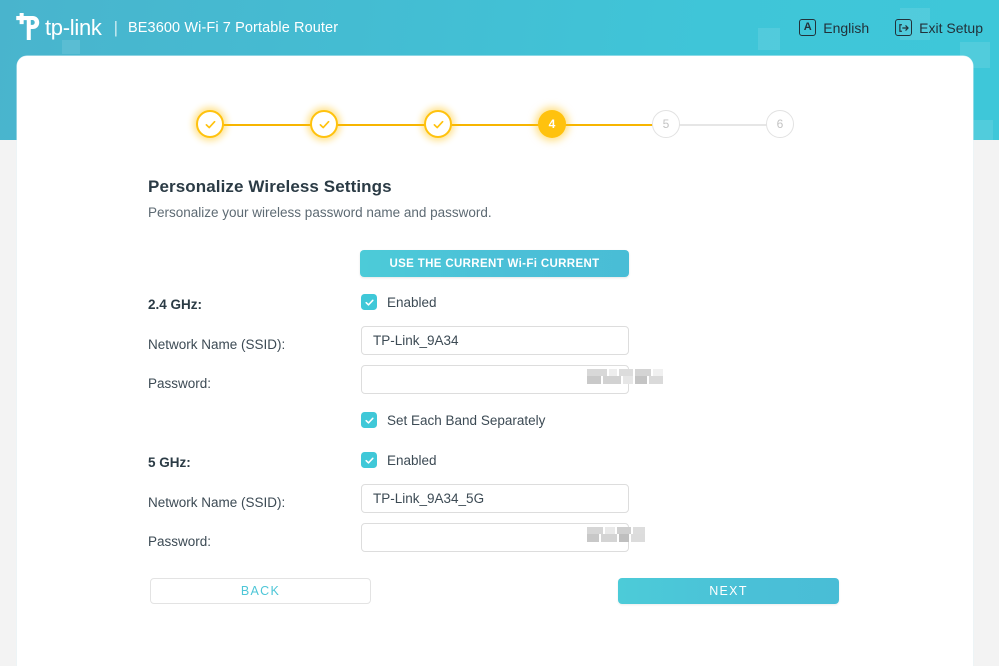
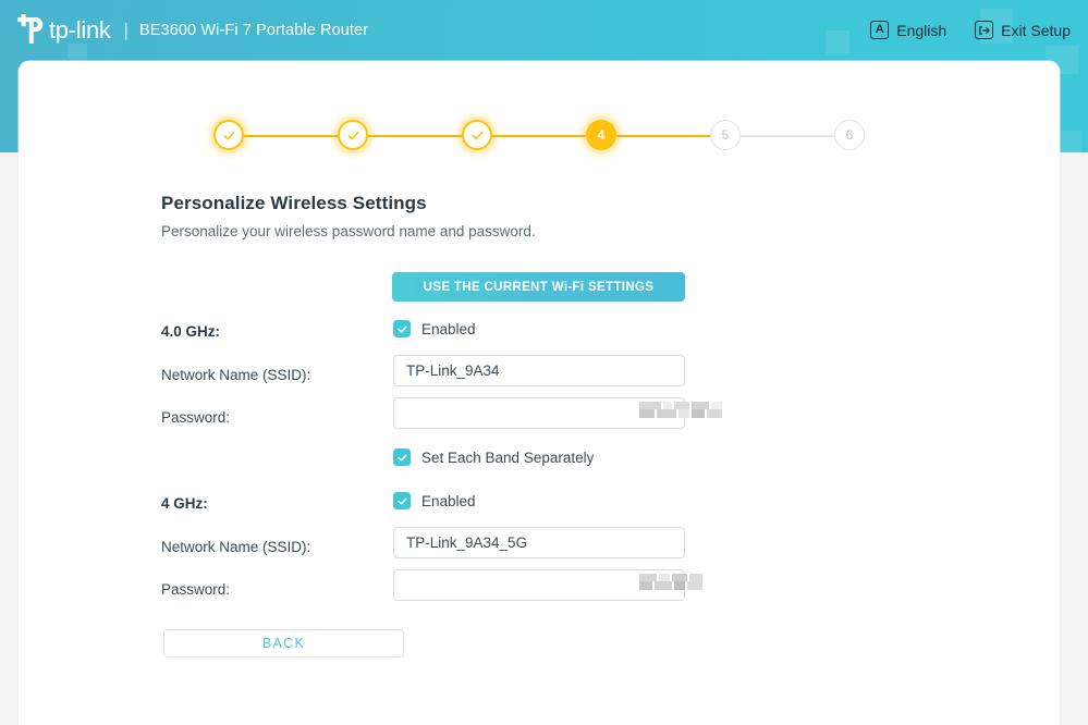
  tp-link
  |
  BE3600 Wi-Fi 7 Portable Router
  A
  English
  Exit Setup
  4
  5
  6
  Personalize Wireless Settings
  Personalize your wireless password name and password.
- USE THE CURRENT Wi-Fi CURRENT
+ USE THE CURRENT Wi-Fi SETTINGS
- 2.4 GHz:
+ 4.0 GHz:
  Enabled
  Network Name (SSID):
  TP-Link_9A34
  Password:
  Set Each Band Separately
- 5 GHz:
+ 4 GHz:
  Enabled
  Network Name (SSID):
  TP-Link_9A34_5G
  Password:
  BACK
- NEXT
